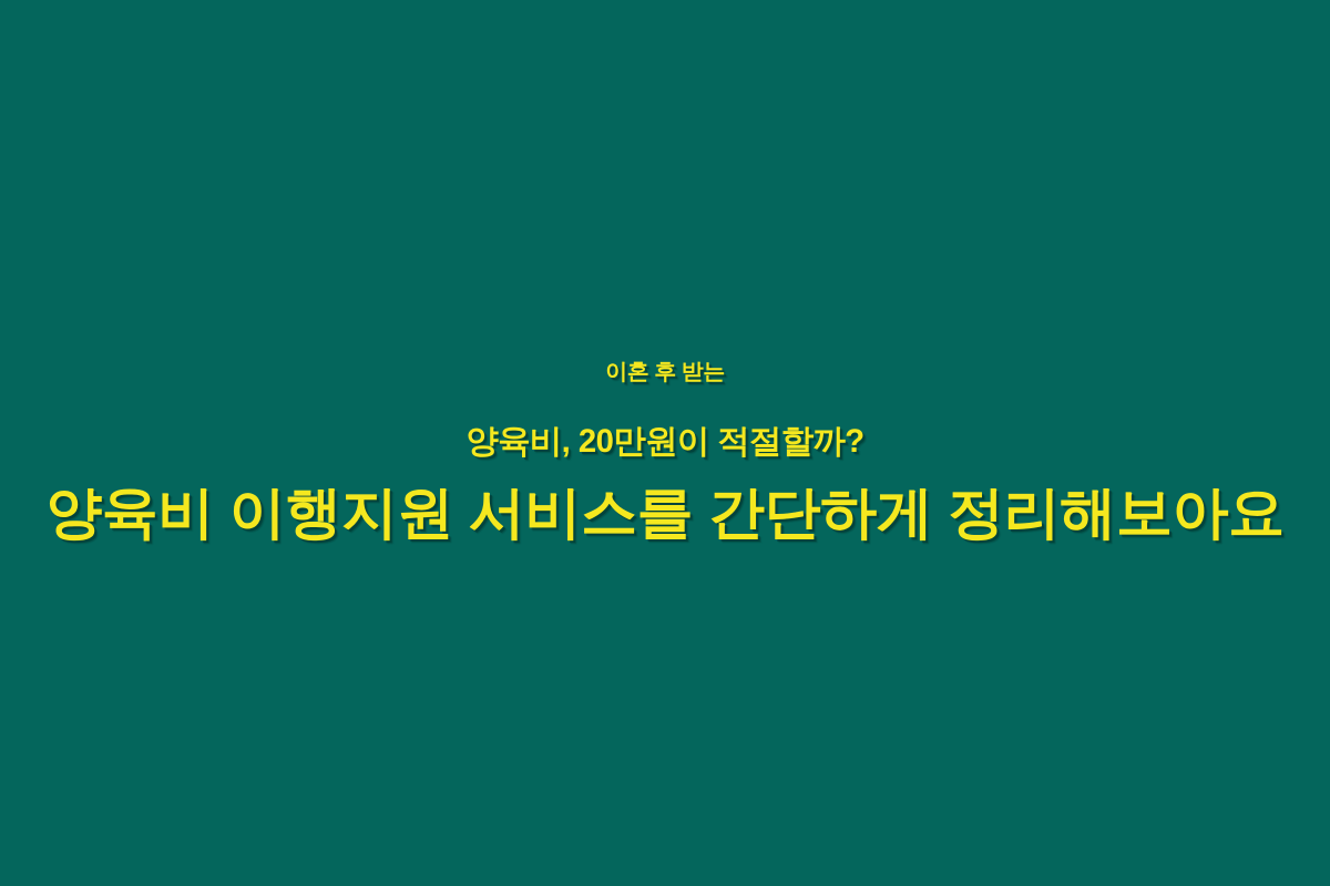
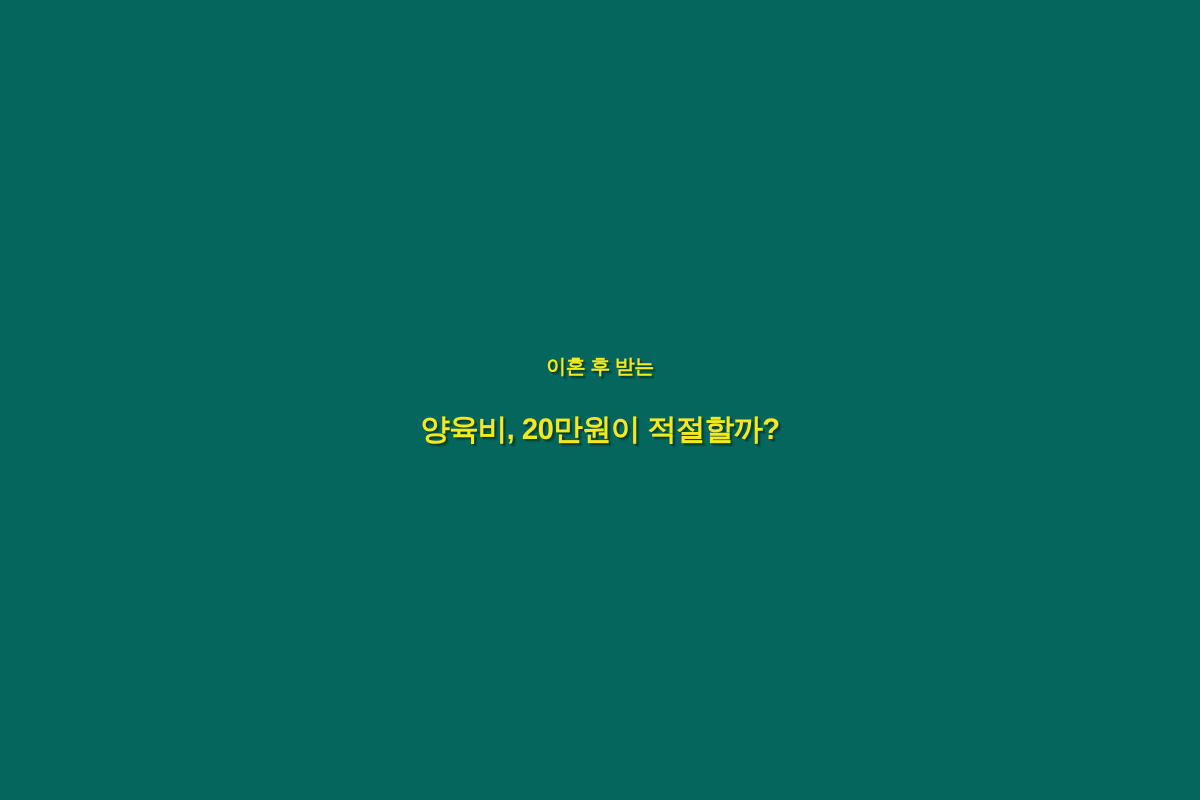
  이혼 후 받는
  양육비, 20만원이 적절할까?
- 양육비 이행지원 서비스를 간단하게 정리해보아요
